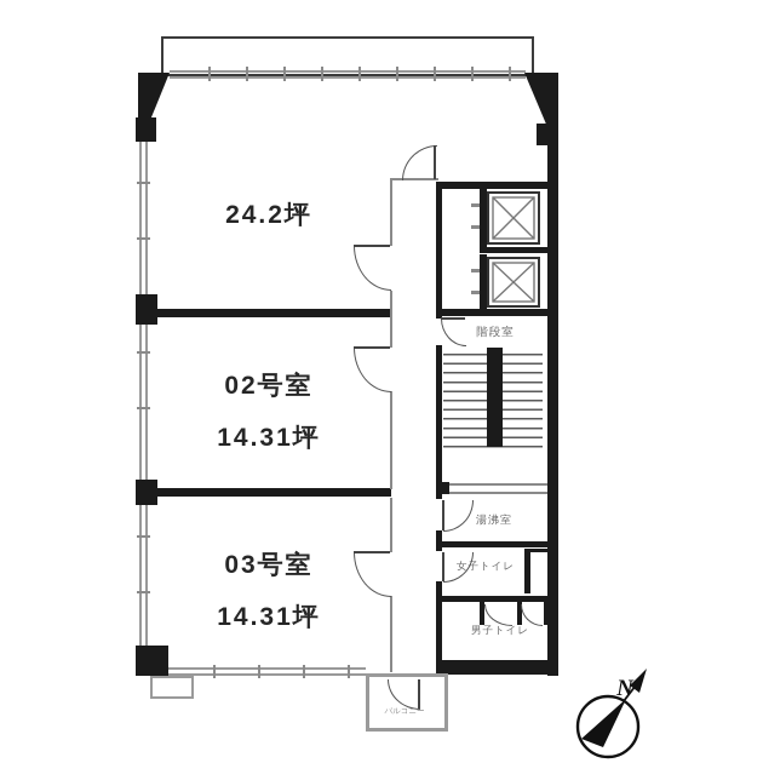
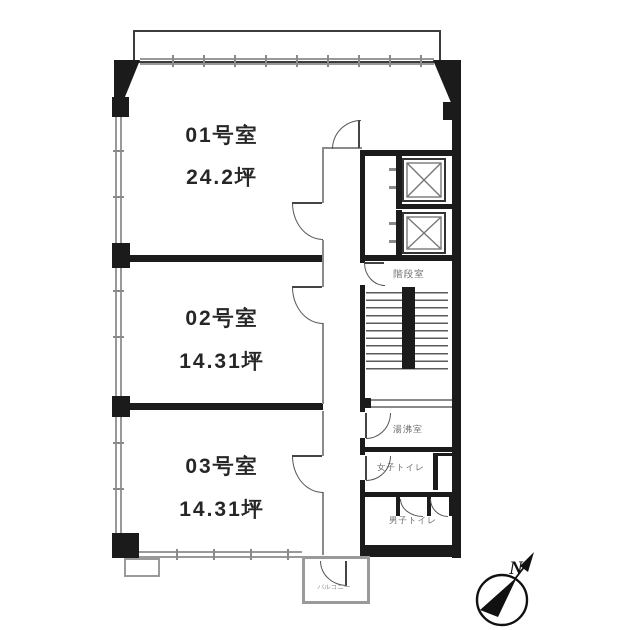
  階段室
  湯沸室
  女子トイレ
  男子トイレ
+ 01号室
  24.2坪
  02号室
  14.31坪
  03号室
  14.31坪
  N
